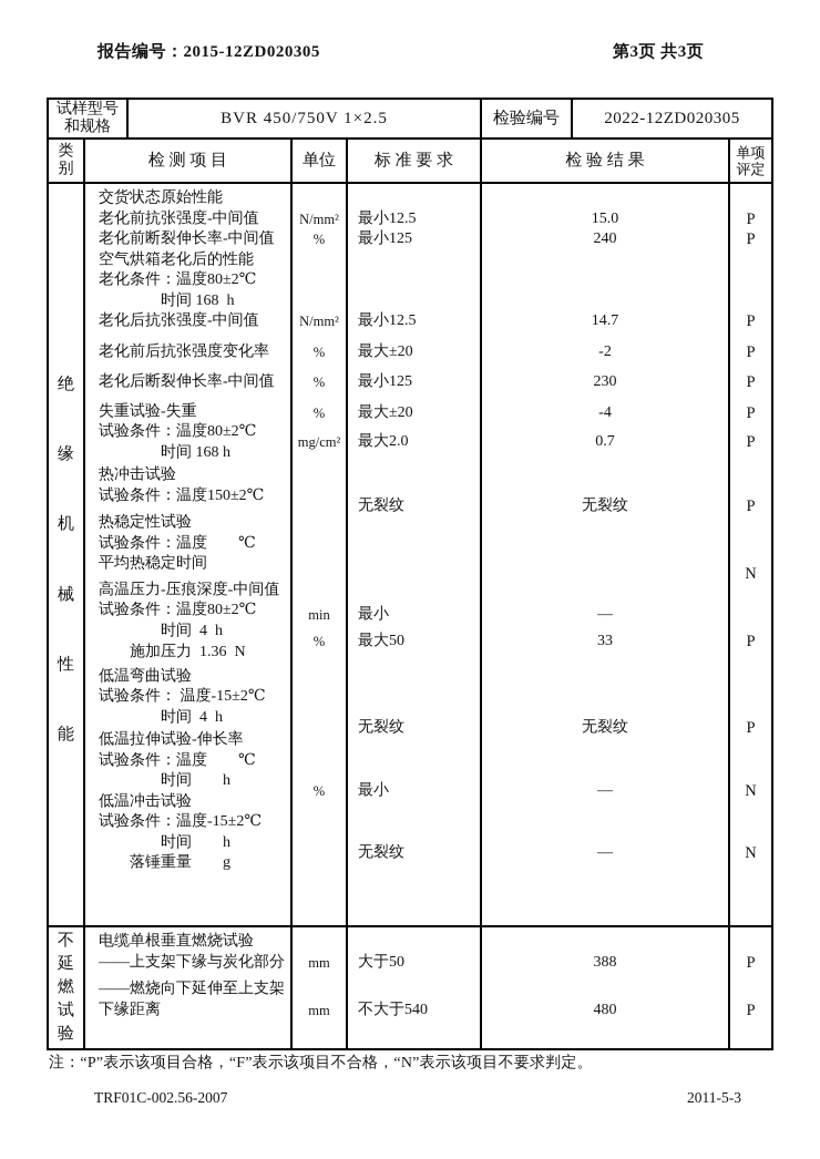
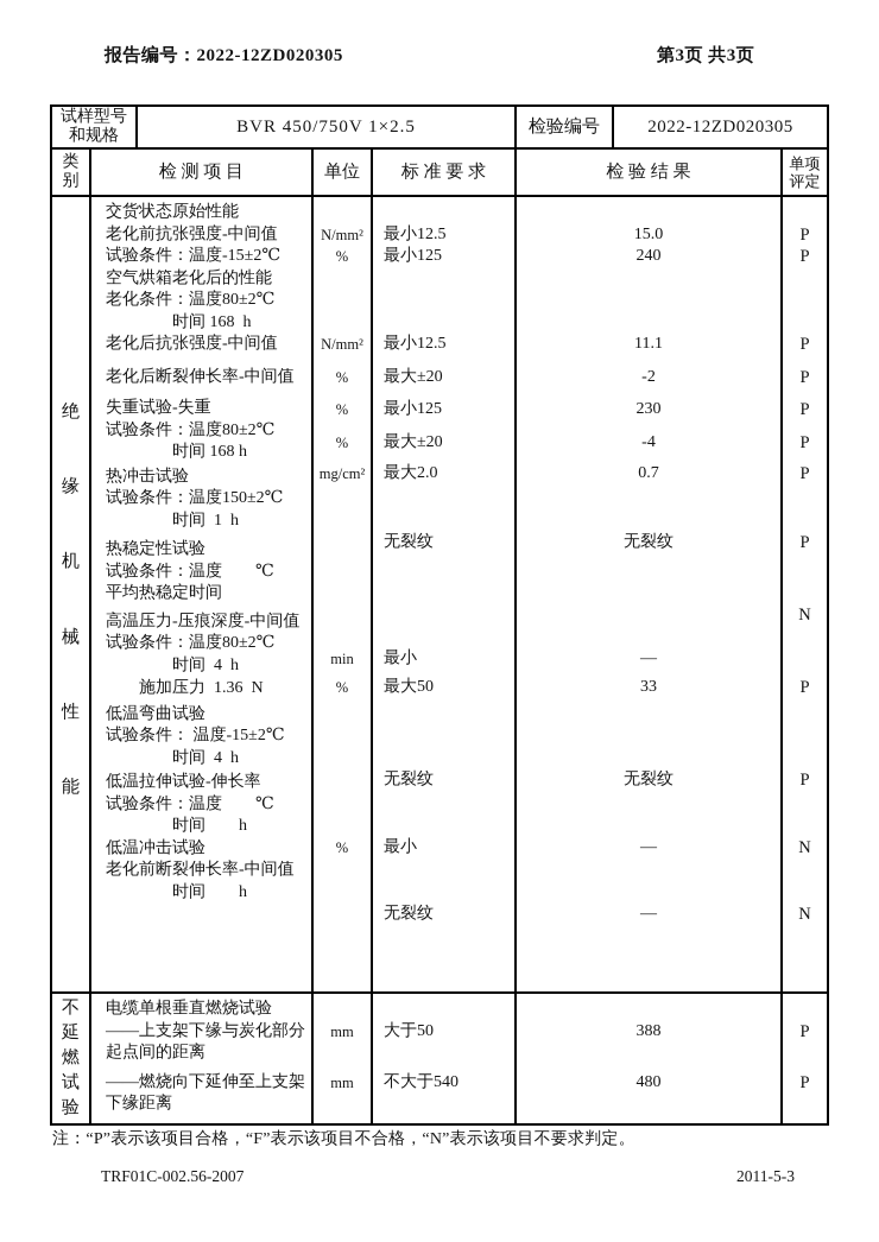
- 报告编号：2015-12ZD020305
+ 报告编号：2022-12ZD020305
  第3页 共3页
  试样型号
  和规格
  BVR 450/750V 1×2.5
  检验编号
  2022-12ZD020305
  类
  别
  检 测 项 目
  单位
  标 准 要 求
  检 验 结 果
  单项
  评定
  绝
  缘
  机
  械
  性
  能
  交货状态原始性能
  老化前抗张强度-中间值
- 老化前断裂伸长率-中间值
+ 试验条件：温度-15±2℃
  空气烘箱老化后的性能
  老化条件：温度80±2℃
  时间 168 h
  老化后抗张强度-中间值
- 老化前后抗张强度变化率
  老化后断裂伸长率-中间值
  失重试验-失重
  试验条件：温度80±2℃
  时间 168 h
  热冲击试验
  试验条件：温度150±2℃
+ 时间 1 h
  热稳定性试验
  试验条件：温度 ℃
  平均热稳定时间
  高温压力-压痕深度-中间值
  试验条件：温度80±2℃
  时间 4 h
  施加压力 1.36 N
  低温弯曲试验
  试验条件： 温度-15±2℃
  时间 4 h
  低温拉伸试验-伸长率
  试验条件：温度 ℃
  时间 h
  低温冲击试验
- 试验条件：温度-15±2℃
+ 老化前断裂伸长率-中间值
  时间 h
- 落锤重量 g
  N/mm²
  %
  N/mm²
  %
  %
  %
  mg/cm²
  min
  %
  %
  最小12.5
  最小125
  最小12.5
  最大±20
  最小125
  最大±20
  最大2.0
  无裂纹
  最小
  最大50
  无裂纹
  最小
  无裂纹
  15.0
  240
- 14.7
+ 11.1
  -2
  230
  -4
  0.7
  无裂纹
  —
  33
  无裂纹
  —
  —
  P
  P
  P
  P
  P
  P
  P
  P
  N
  P
  P
  N
  N
  不
  延
  燃
  试
  验
  电缆单根垂直燃烧试验
  ——上支架下缘与炭化部分
+ 起点间的距离
  ——燃烧向下延伸至上支架
  下缘距离
  mm
  mm
  大于50
  不大于540
  388
  480
  P
  P
  注：“P”表示该项目合格，“F”表示该项目不合格，“N”表示该项目不要求判定。
  TRF01C-002.56-2007
  2011-5-3
